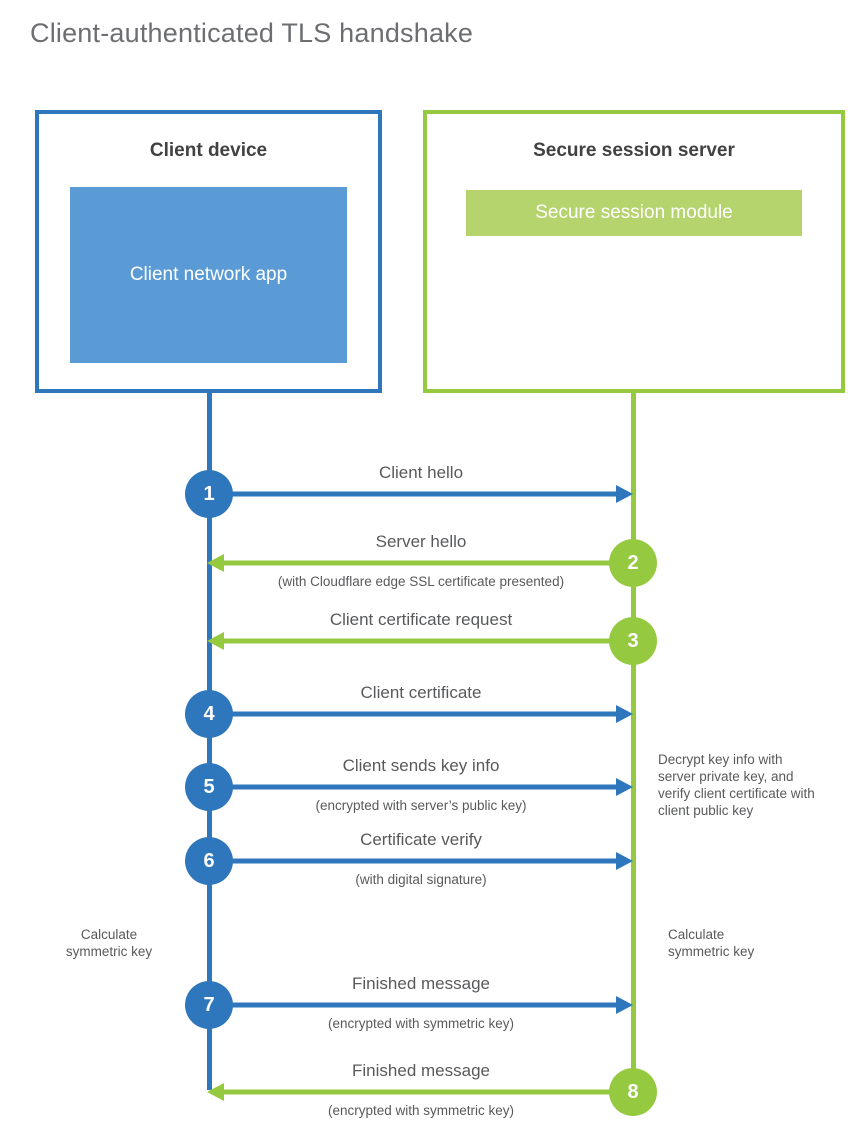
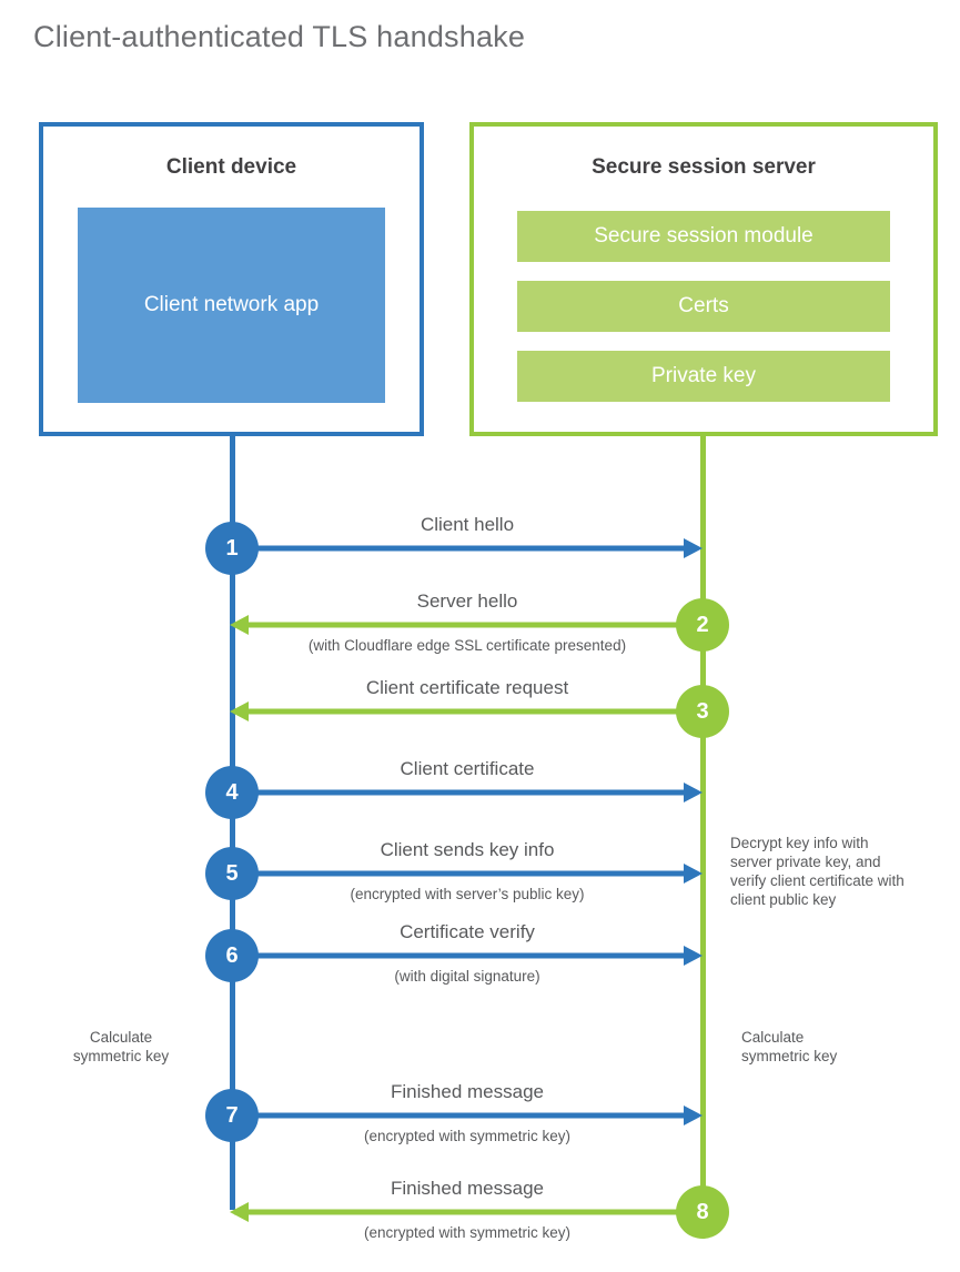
  Client-authenticated TLS handshake
  Client device
  Client network app
  Secure session server
  Secure session module
+ Certs
+ Private key
  Client hello
  1
  Server hello
  2
  (with Cloudflare edge SSL certificate presented)
  Client certificate request
  3
  Client certificate
  4
  Client sends key info
  5
  (encrypted with server’s public key)
  Certificate verify
  6
  (with digital signature)
  Finished message
  7
  (encrypted with symmetric key)
  Finished message
  8
  (encrypted with symmetric key)
  Decrypt key info with server private key, and verify client certificate with client public key
  Calculate symmetric key
  Calculate symmetric key
